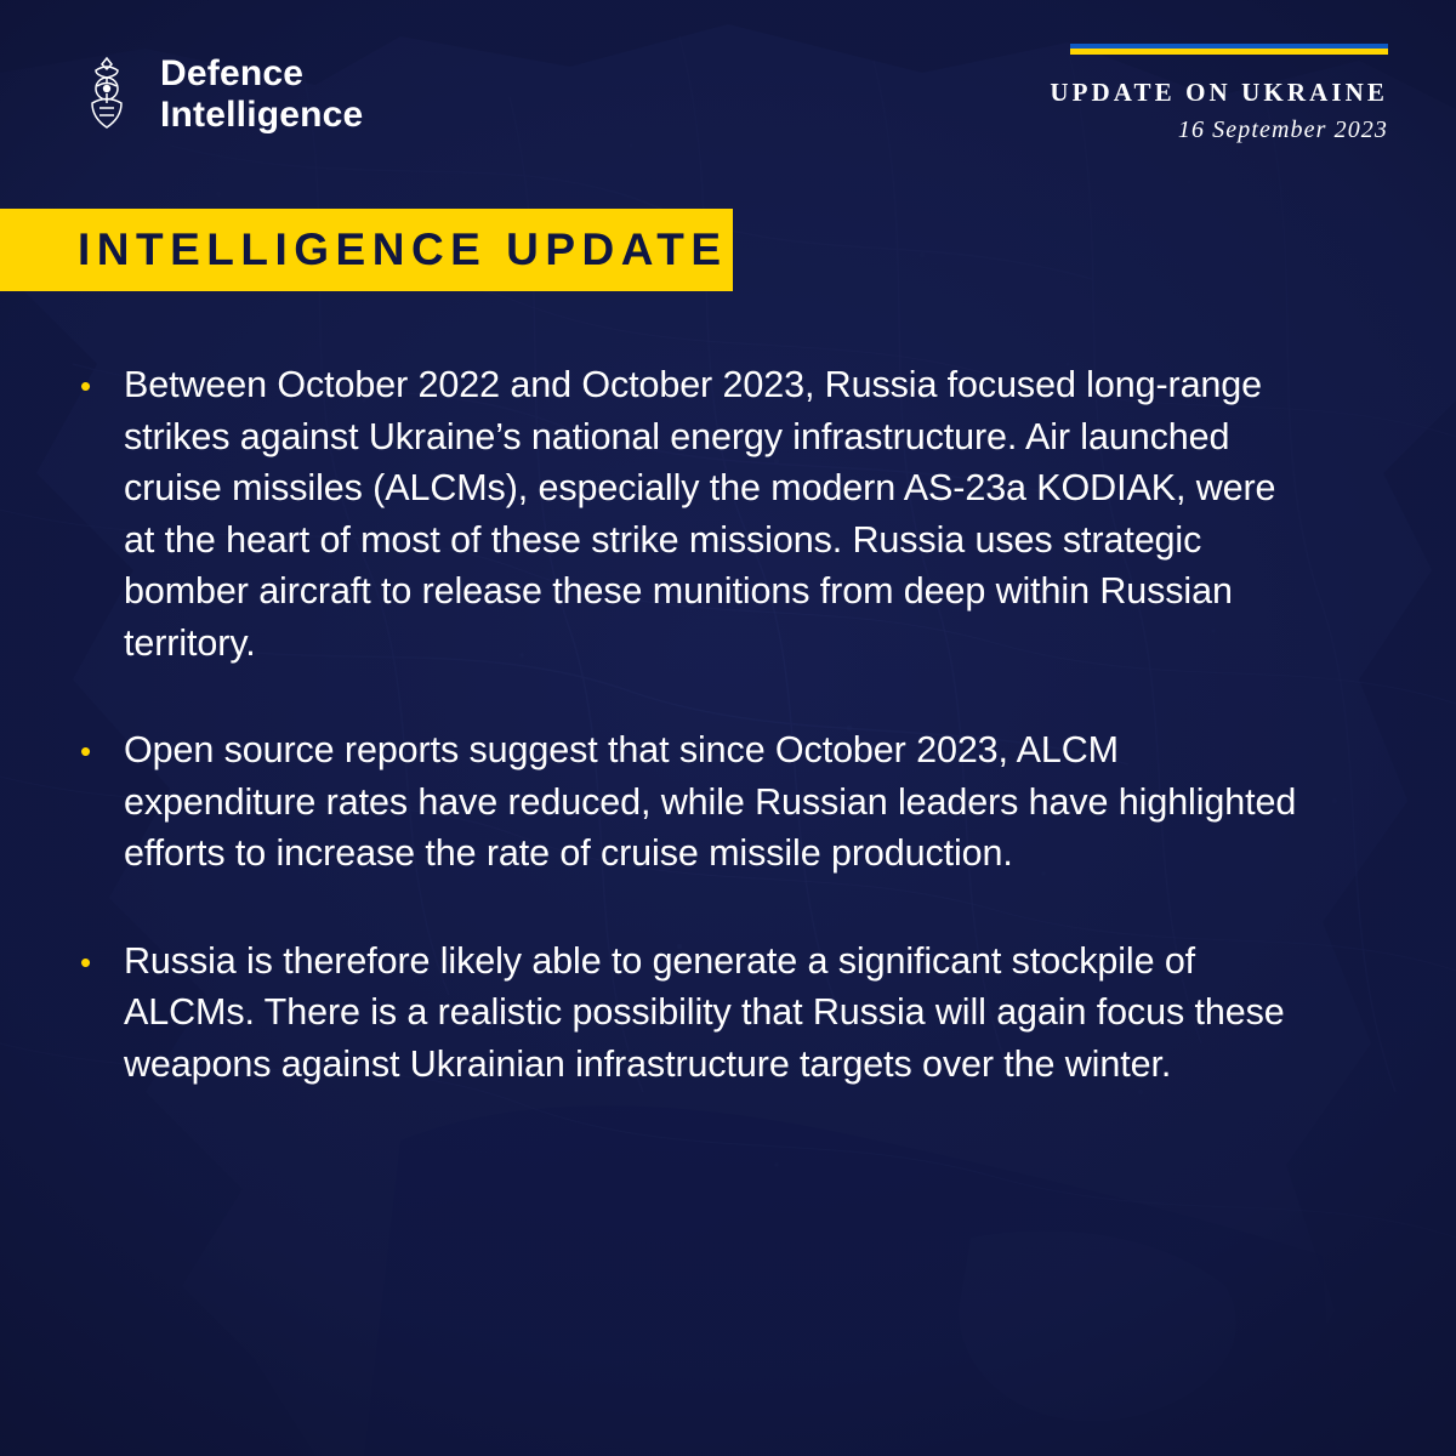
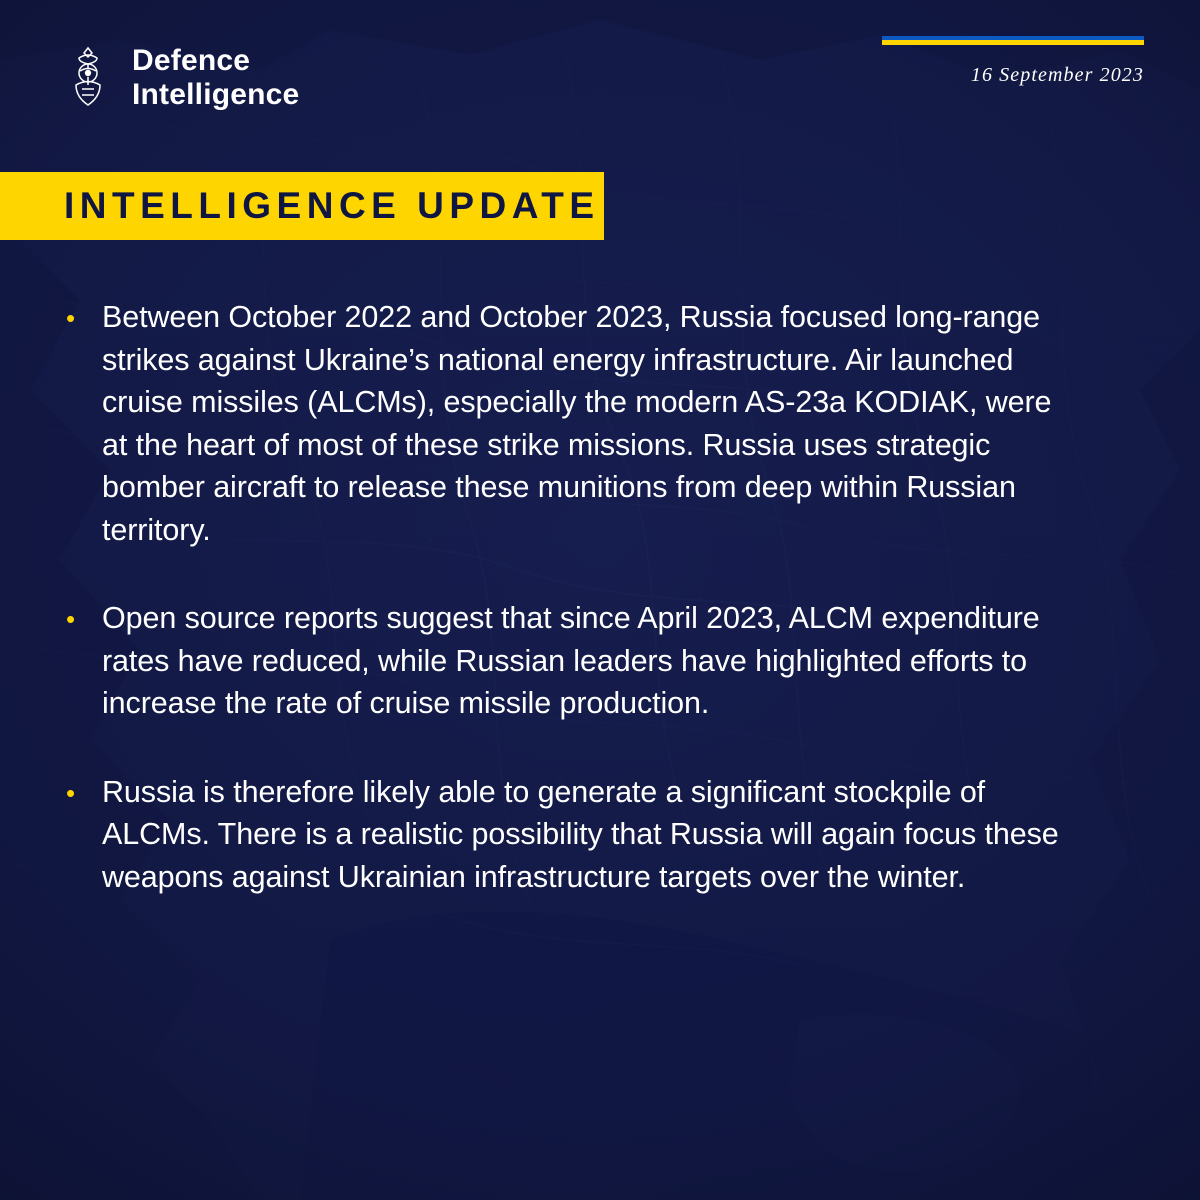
  Defence
  Intelligence
- UPDATE ON UKRAINE
  16 September 2023
  INTELLIGENCE UPDATE
  •
  Between October 2022 and October 2023, Russia focused long-range strikes against Ukraine’s national energy infrastructure. Air launched cruise missiles (ALCMs), especially the modern AS-23a KODIAK, were at the heart of most of these strike missions. Russia uses strategic bomber aircraft to release these munitions from deep within Russian territory.
  •
- Open source reports suggest that since October 2023, ALCM expenditure rates have reduced, while Russian leaders have highlighted efforts to increase the rate of cruise missile production.
+ Open source reports suggest that since April 2023, ALCM expenditure rates have reduced, while Russian leaders have highlighted efforts to increase the rate of cruise missile production.
  •
  Russia is therefore likely able to generate a significant stockpile of ALCMs. There is a realistic possibility that Russia will again focus these weapons against Ukrainian infrastructure targets over the winter.
